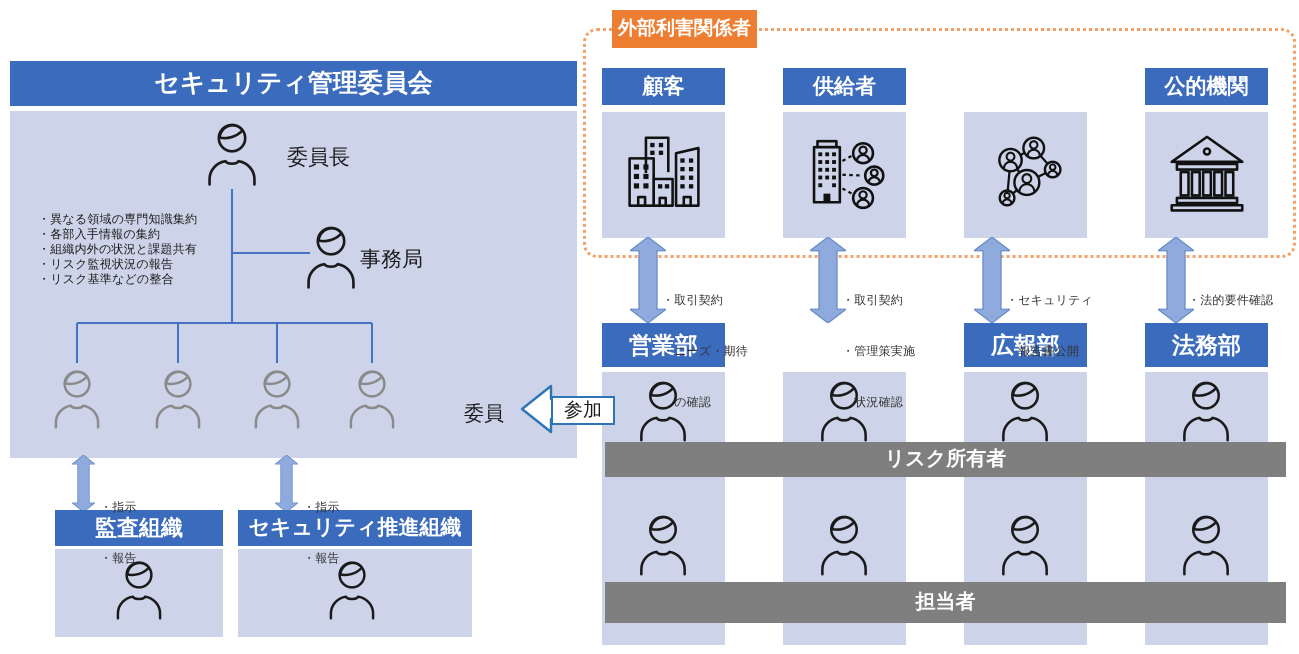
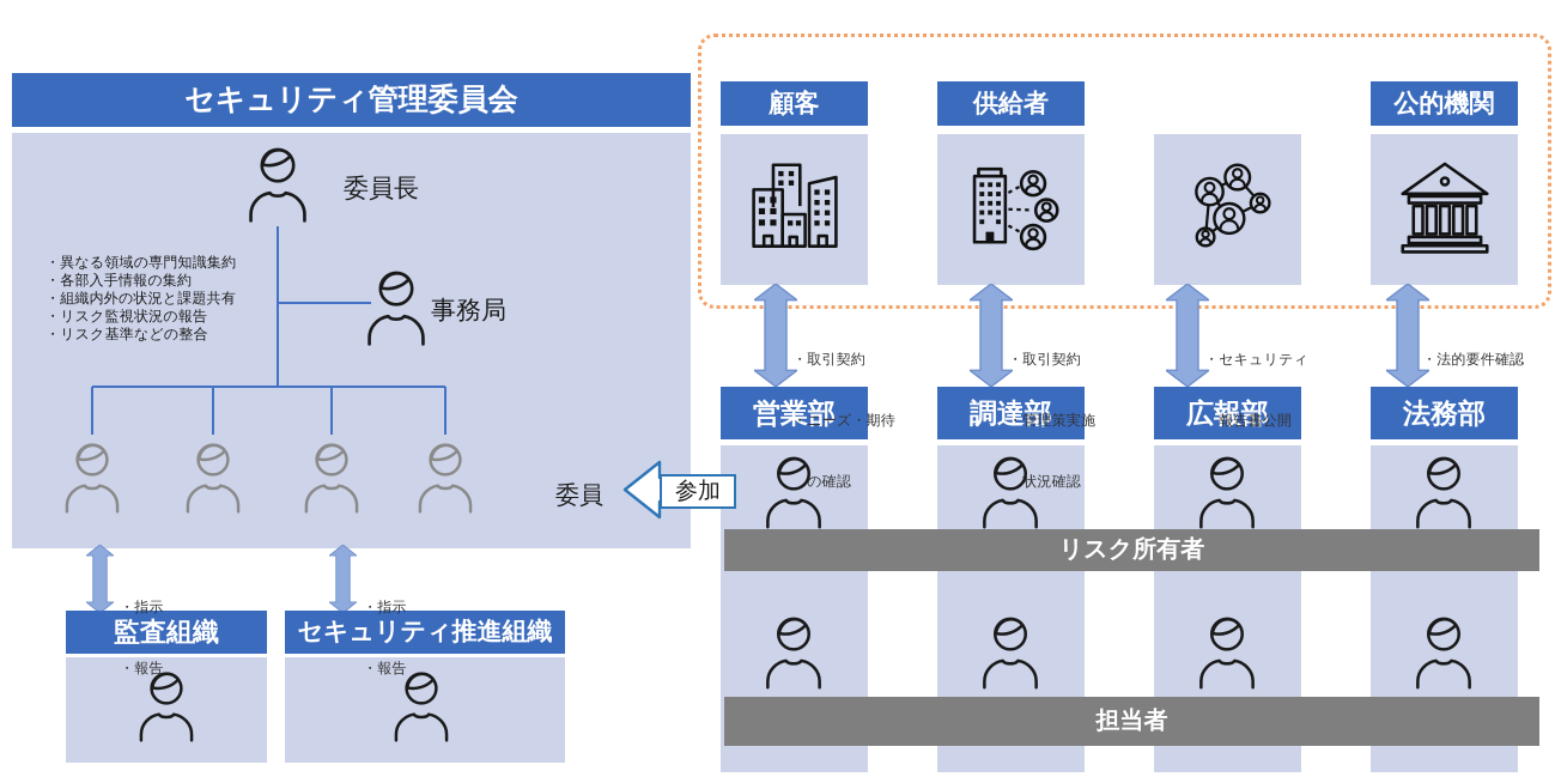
  セキュリティ管理委員会
  委員長
  事務局
  ・異なる領域の専門知識集約
  ・各部入手情報の集約
  ・組織内外の状況と課題共有
  ・リスク監視状況の報告
  ・リスク基準などの整合
  委員
  参加
  ・指示
  ・報告
  ・指示
  ・報告
  監査組織
  セキュリティ推進組織
- 外部利害関係者
  顧客
  ・取引契約
  ・ニーズ・期待
  の確認
  営業部
  供給者
  ・取引契約
  ・管理策実施
  状況確認
+ 調達部
  ・セキュリティ
  報告書公開
  広報部
  公的機関
  ・法的要件確認
  法務部
  リスク所有者
  担当者
